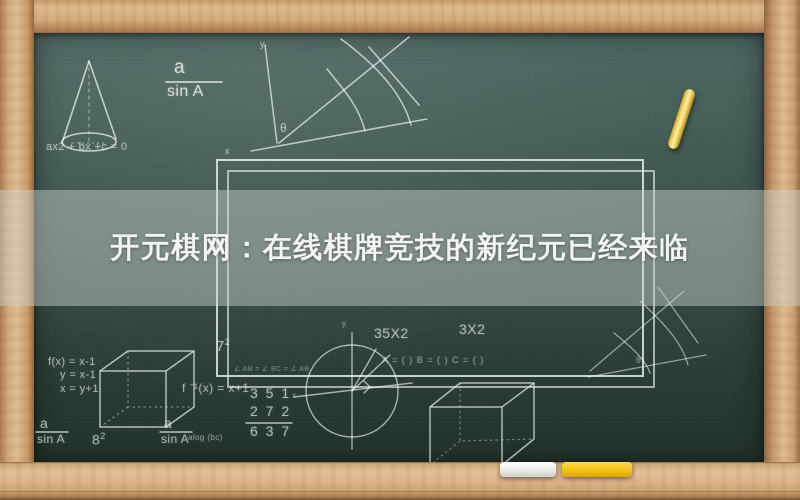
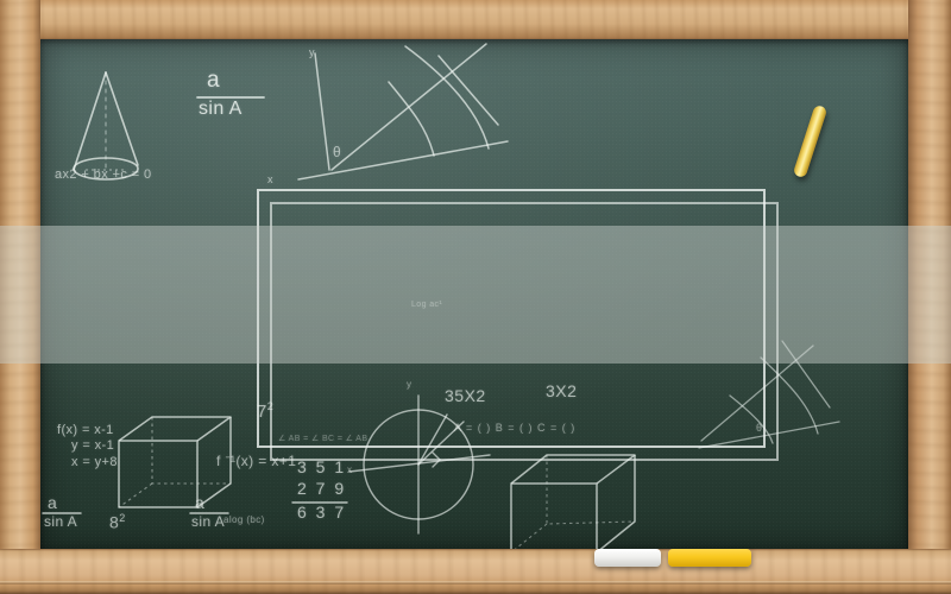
  a
  sin A
  ax2 + bx +c = 0
  y
  x
  θ
  θ
  f(x) = x-1
  y = x-1
- x = y+1
+ x = y+8
  72
  a
  sin A
  82
  a
  sin A
  f ⁻¹(x) = x+1
  alog (bc)
  3 5 1
- 2 7 2
+ 2 7 9
  6 3 7
  y
  x
  35X2
  3X2
  A = ( ) B = ( ) C = ( )
- 开元棋网：在线棋牌竞技的新纪元已经来临
